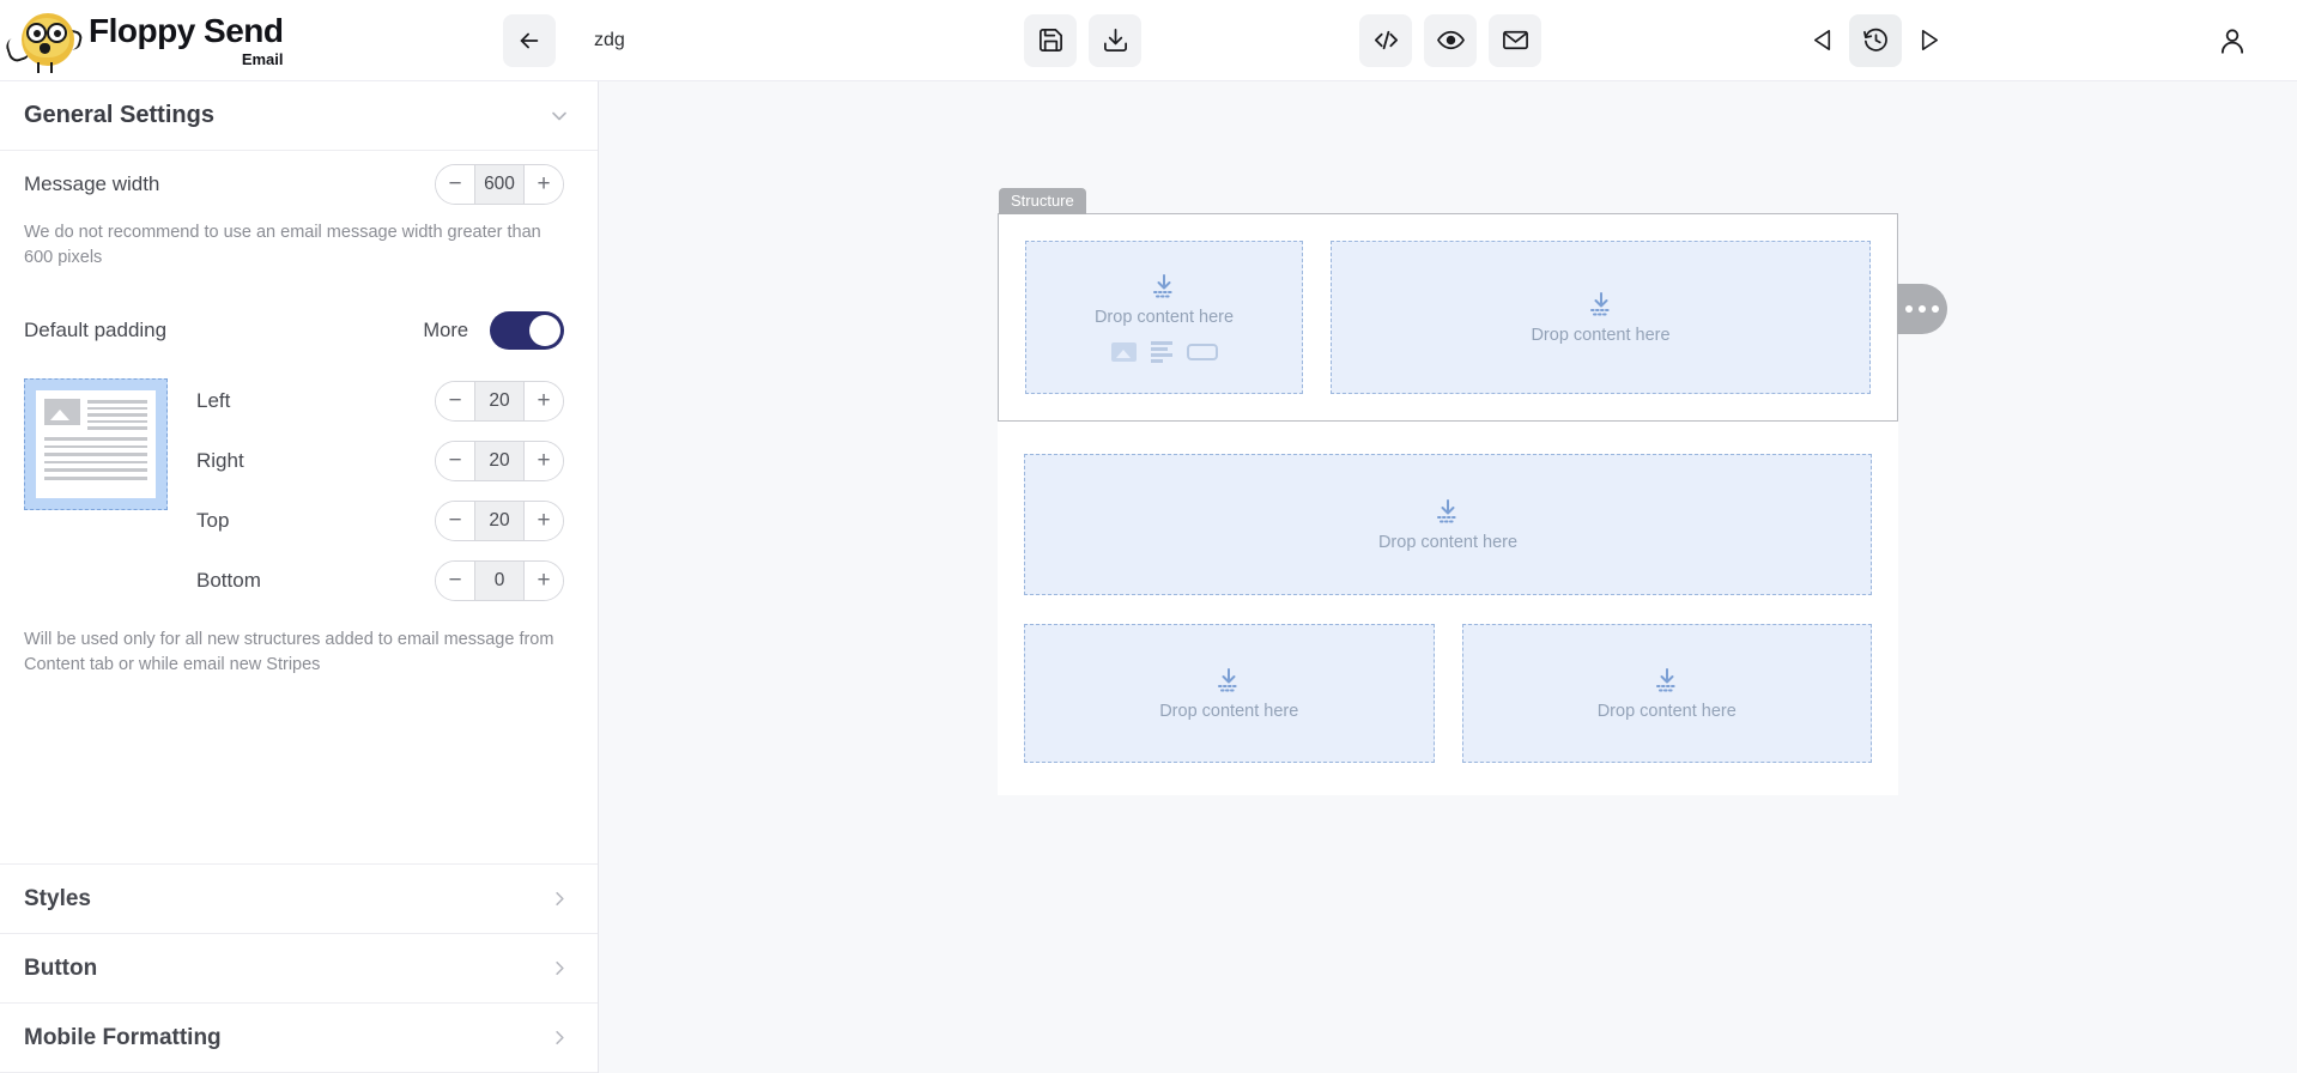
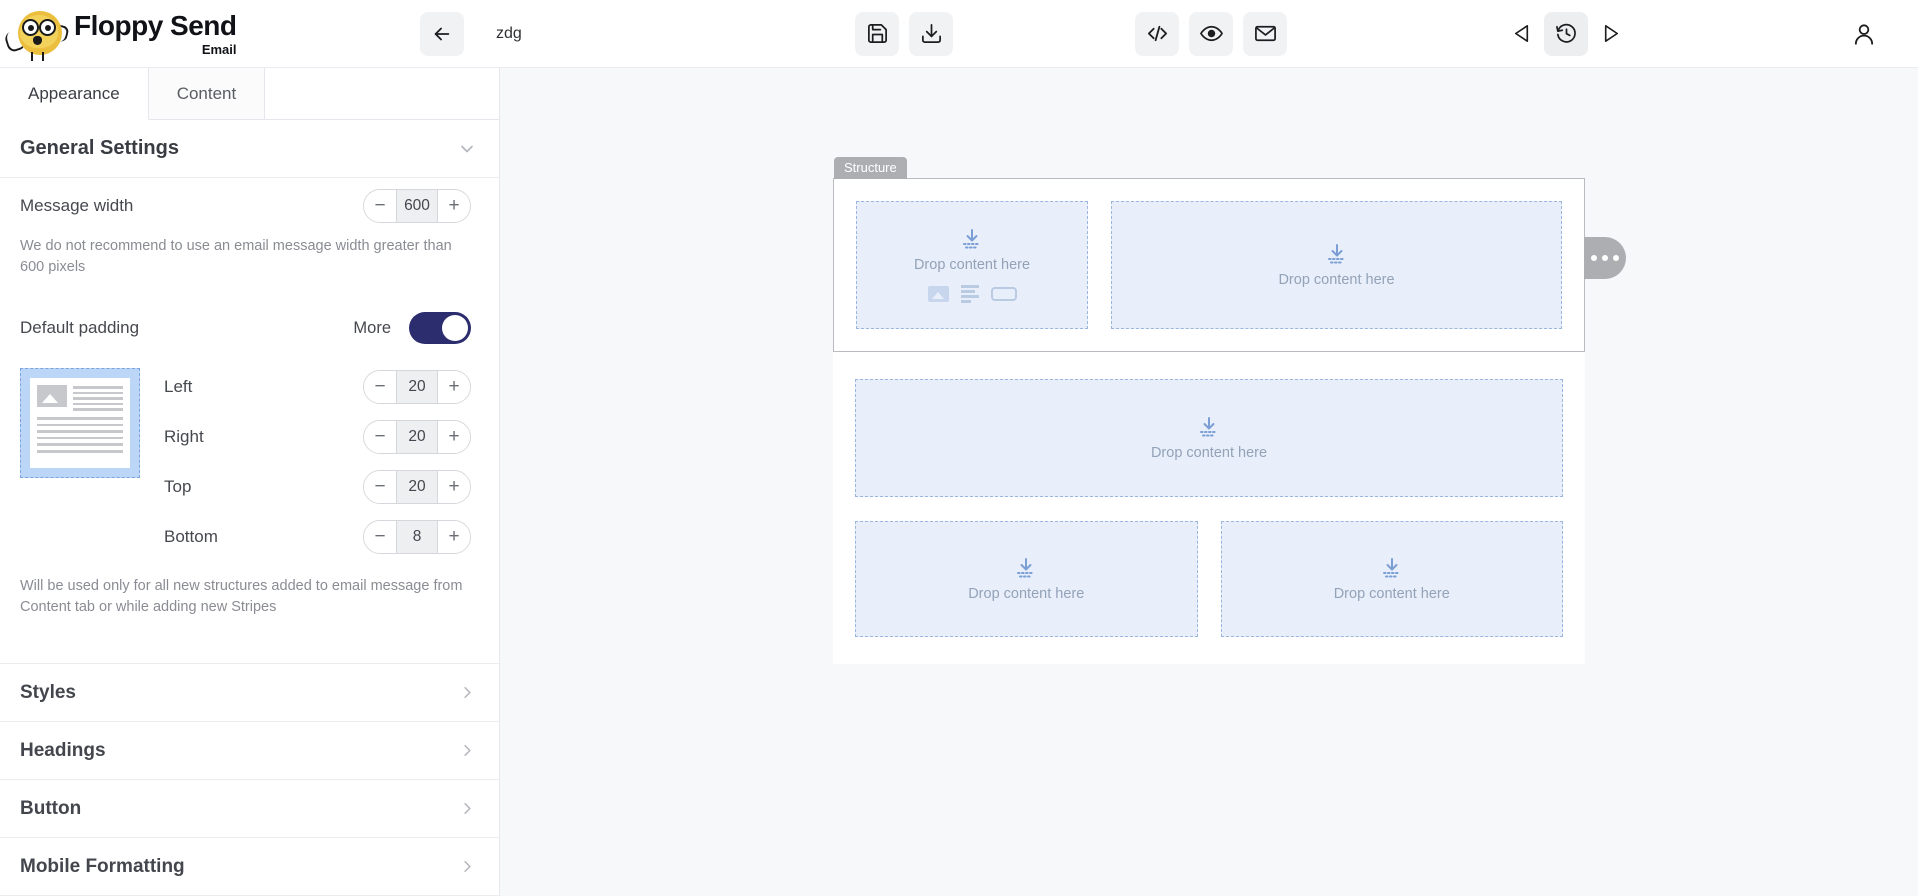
  Floppy Send
  Email
  zdg
+ Appearance
+ Content
  General Settings
  Message width
  −
  600
  +
  We do not recommend to use an email message width greater than 600 pixels
  Default padding
  More
  Left
  −
  20
  +
  Right
  −
  20
  +
  Top
  −
  20
  +
  Bottom
  −
- 0
+ 8
  +
- Will be used only for all new structures added to email message from Content tab or while email new Stripes
+ Will be used only for all new structures added to email message from Content tab or while adding new Stripes
  Styles
+ Headings
  Button
  Mobile Formatting
  Structure
  Drop content here
  Drop content here
  Drop content here
  Drop content here
  Drop content here
